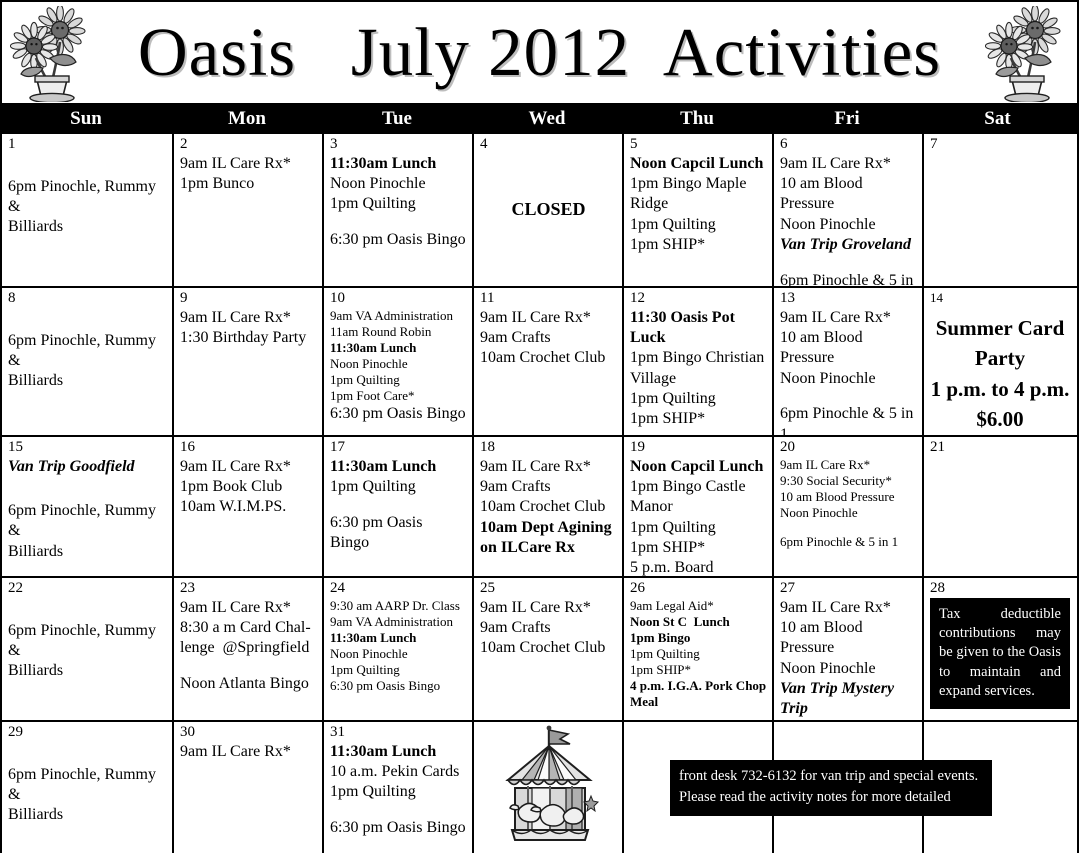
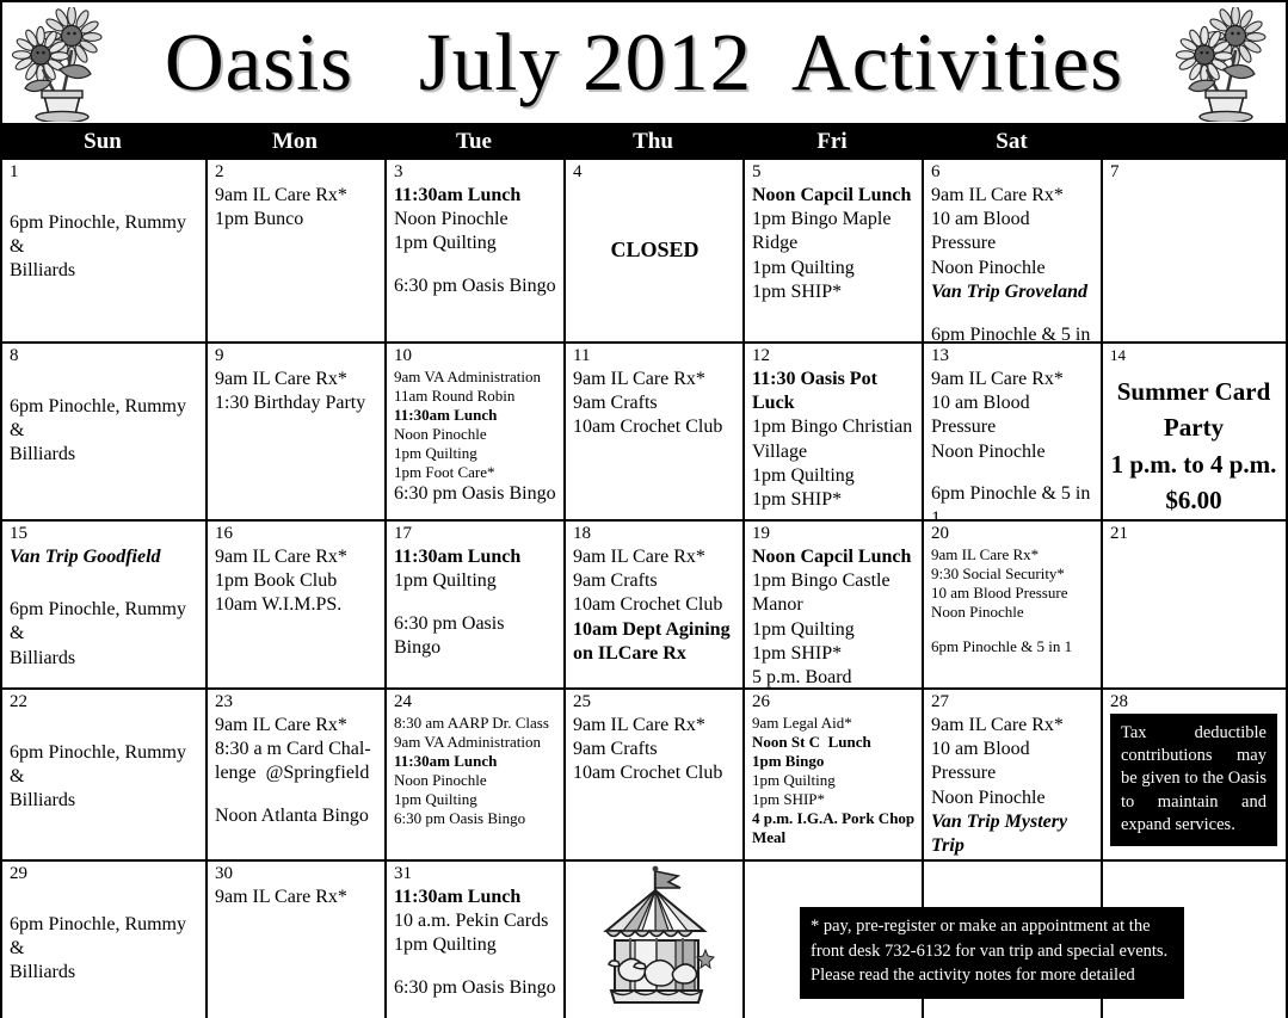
  Oasis July 2012 Activities
  Sun
  Mon
  Tue
- Wed
  Thu
  Fri
  Sat
  1
  6pm Pinochle, Rummy &
  Billiards
  2
  9am IL Care Rx*
  1pm Bunco
  3
  11:30am Lunch
  Noon Pinochle
  1pm Quilting
  6:30 pm Oasis Bingo
  4
  CLOSED
  5
  Noon Capcil Lunch
  1pm Bingo Maple
  Ridge
  1pm Quilting
  1pm SHIP*
  6
  9am IL Care Rx*
  10 am Blood Pressure
  Noon Pinochle
  Van Trip Groveland
  6pm Pinochle & 5 in
  7
  8
  6pm Pinochle, Rummy &
  Billiards
  9
  9am IL Care Rx*
  1:30 Birthday Party
  10
  9am VA Administration
  11am Round Robin
  11:30am Lunch
  Noon Pinochle
  1pm Quilting
  1pm Foot Care*
  6:30 pm Oasis Bingo
  11
  9am IL Care Rx*
  9am Crafts
  10am Crochet Club
  12
  11:30 Oasis Pot Luck
  1pm Bingo Christian
  Village
  1pm Quilting
  1pm SHIP*
  13
  9am IL Care Rx*
  10 am Blood Pressure
  Noon Pinochle
  6pm Pinochle & 5 in 1
  14
  Summer Card
  Party
  1 p.m. to 4 p.m.
  $6.00
  15
  Van Trip Goodfield
  6pm Pinochle, Rummy &
  Billiards
  16
  9am IL Care Rx*
  1pm Book Club
  10am W.I.M.PS.
  17
  11:30am Lunch
  1pm Quilting
  6:30 pm Oasis
  Bingo
  18
  9am IL Care Rx*
  9am Crafts
  10am Crochet Club
  10am Dept Agining
  on ILCare Rx
  19
  Noon Capcil Lunch
  1pm Bingo Castle
  Manor
  1pm Quilting
  1pm SHIP*
  20
  9am IL Care Rx*
  9:30 Social Security*
  10 am Blood Pressure
  Noon Pinochle
  6pm Pinochle & 5 in 1
  21
  22
  6pm Pinochle, Rummy &
  Billiards
  23
  9am IL Care Rx*
  8:30 a m Card Chal-
  lenge @Springfield
  Noon Atlanta Bingo
  24
- 9:30 am AARP Dr. Class
+ 8:30 am AARP Dr. Class
  9am VA Administration
  11:30am Lunch
  Noon Pinochle
  1pm Quilting
  6:30 pm Oasis Bingo
  25
  9am IL Care Rx*
  9am Crafts
  10am Crochet Club
  26
  9am Legal Aid*
  Noon St C Lunch
  1pm Bingo
  1pm Quilting
  1pm SHIP*
  4 p.m. I.G.A. Pork Chop
  Meal
  27
  9am IL Care Rx*
  10 am Blood Pressure
  Noon Pinochle
  Van Trip Mystery Trip
  28
  Tax deductible contributions may be given to the Oasis to maintain and expand services.
  29
  6pm Pinochle, Rummy &
  Billiards
  30
  9am IL Care Rx*
  31
  11:30am Lunch
  10 a.m. Pekin Cards
  1pm Quilting
  6:30 pm Oasis Bingo
+ * pay, pre-register or make an appointment at the
  front desk 732-6132 for van trip and special events.
  Please read the activity notes for more detailed
